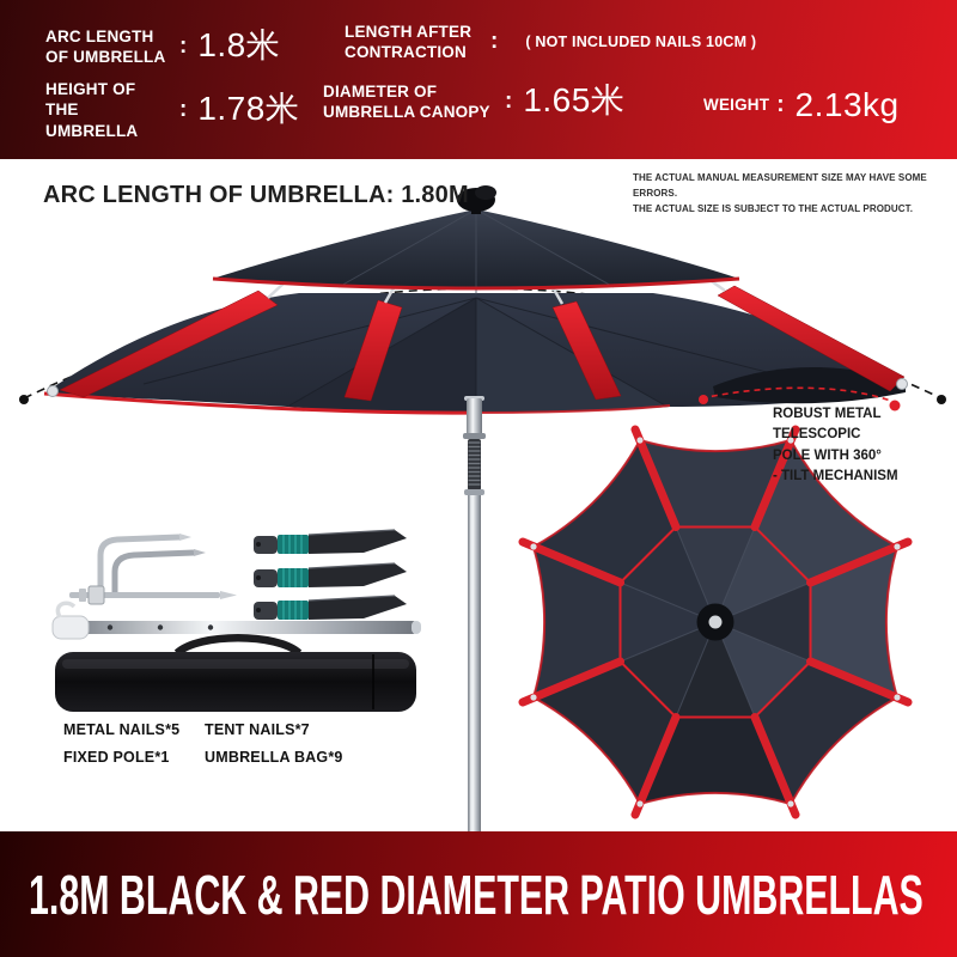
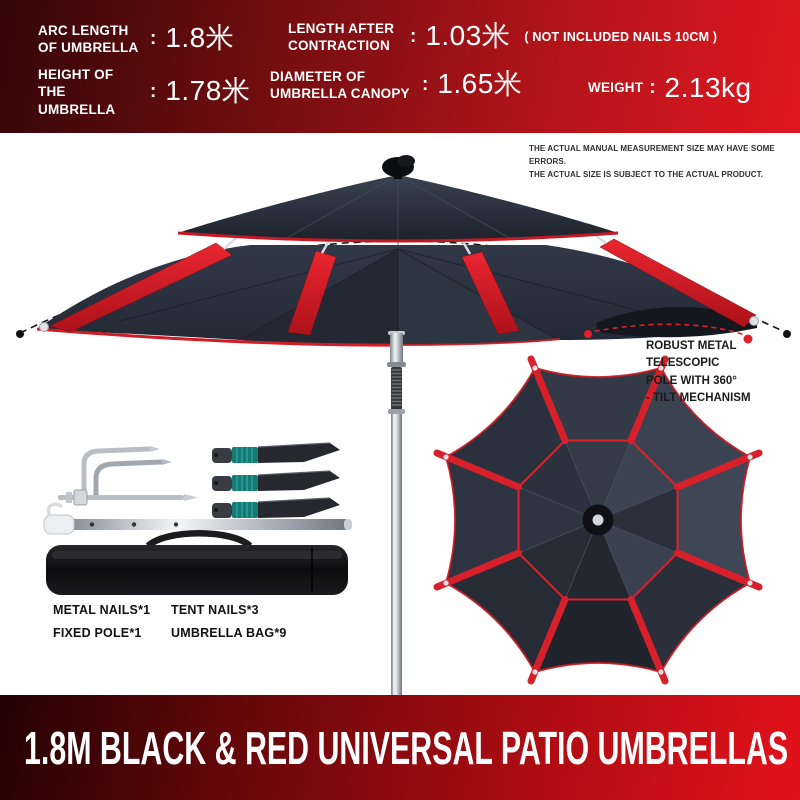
  ARC LENGTH
  OF UMBRELLA
  :
  1.8米
  LENGTH AFTER
  CONTRACTION
  :
+ 1.03米
  ( NOT INCLUDED NAILS 10CM )
  HEIGHT OF
  THE UMBRELLA
  :
  1.78米
  DIAMETER OF
  UMBRELLA CANOPY
  :
  1.65米
  WEIGHT
  :
  2.13kg
- ARC LENGTH OF UMBRELLA: 1.80M
  THE ACTUAL MANUAL MEASUREMENT SIZE MAY HAVE SOME ERRORS.
  THE ACTUAL SIZE IS SUBJECT TO THE ACTUAL PRODUCT.
  ROBUST METAL TELESCOPIC
  POLE WITH 360°
  - TILT MECHANISM
- METAL NAILS*5
+ METAL NAILS*1
- TENT NAILS*7
+ TENT NAILS*3
  FIXED POLE*1
  UMBRELLA BAG*9
- 1.8M BLACK & RED DIAMETER PATIO UMBRELLAS
+ 1.8M BLACK & RED UNIVERSAL PATIO UMBRELLAS
